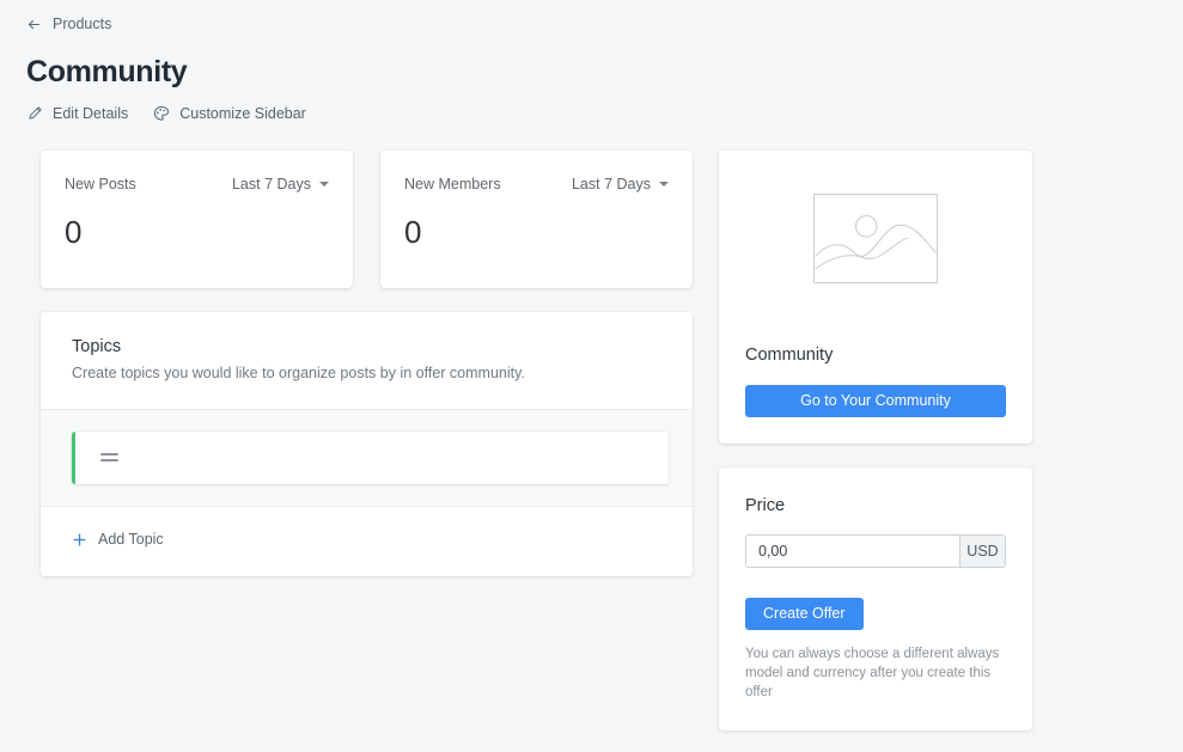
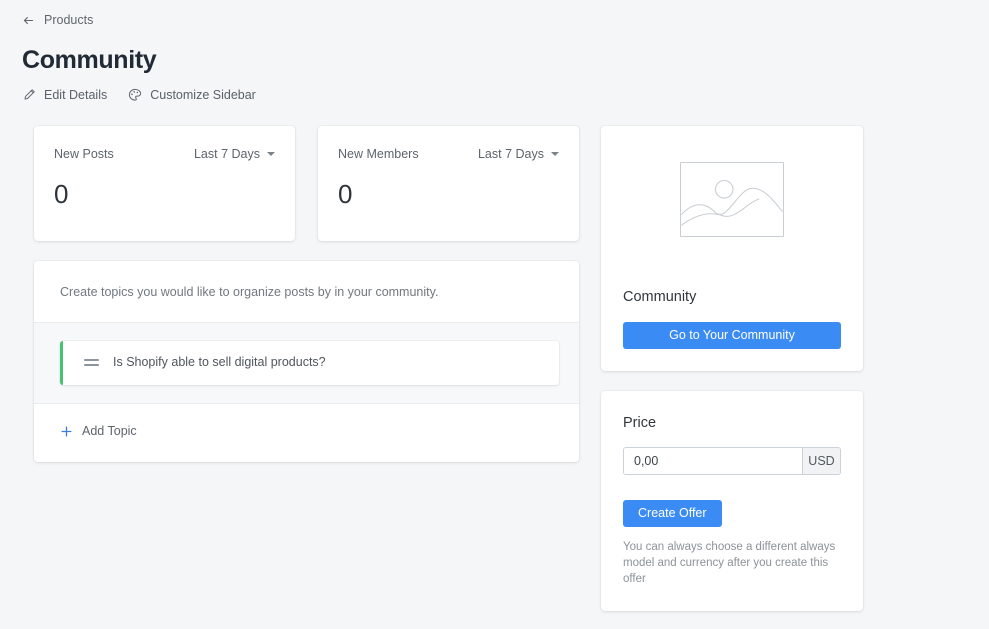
  Products
  Community
  Edit Details
  Customize Sidebar
  New Posts
  Last 7 Days
  0
  New Members
  Last 7 Days
  0
- Topics
- Create topics you would like to organize posts by in offer community.
+ Create topics you would like to organize posts by in your community.
+ Is Shopify able to sell digital products?
  Add Topic
  Community
  Go to Your Community
  Price
  0,00
  USD
  Create Offer
  You can always choose a different always model and currency after you create this offer
